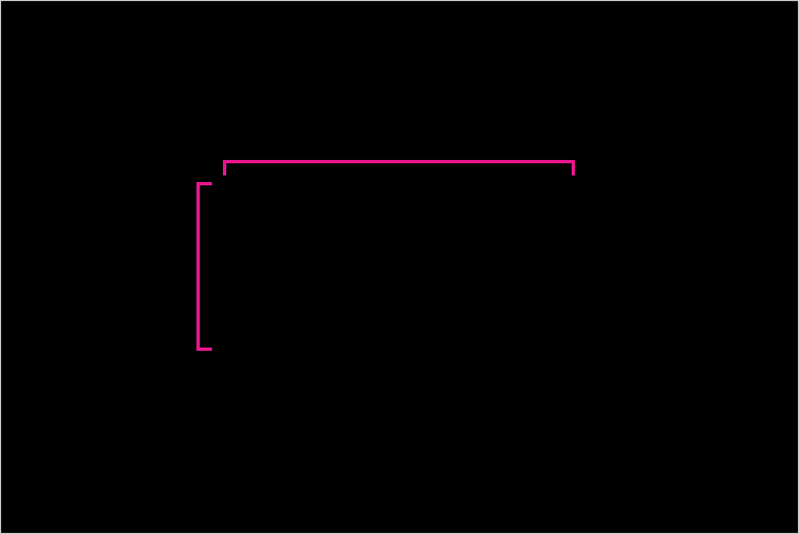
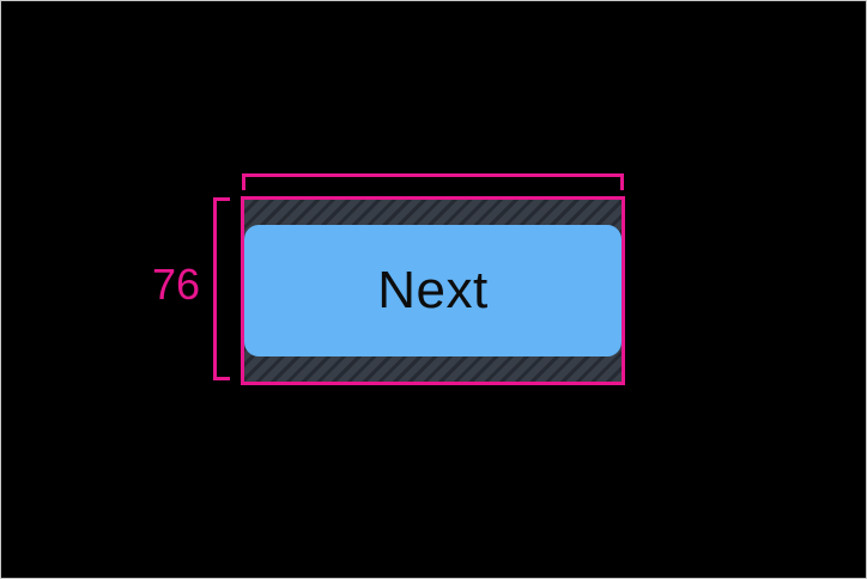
+ 76
+ Next
